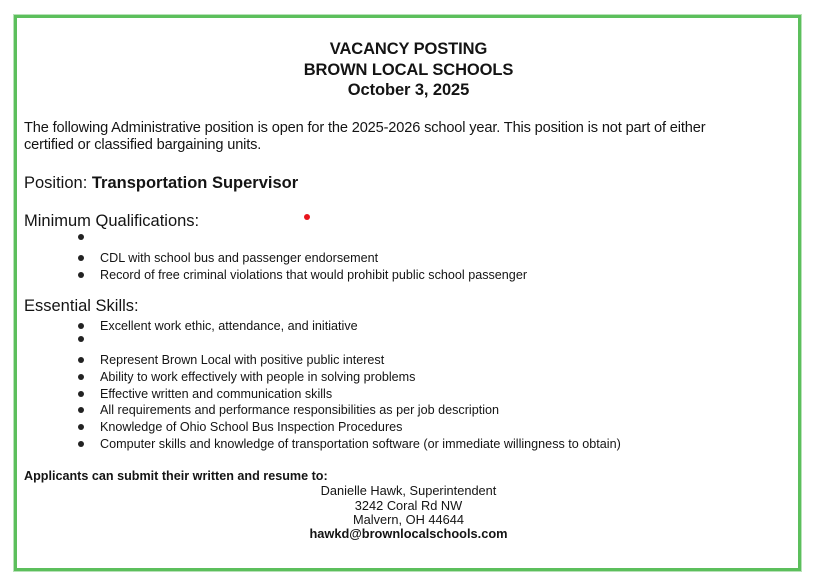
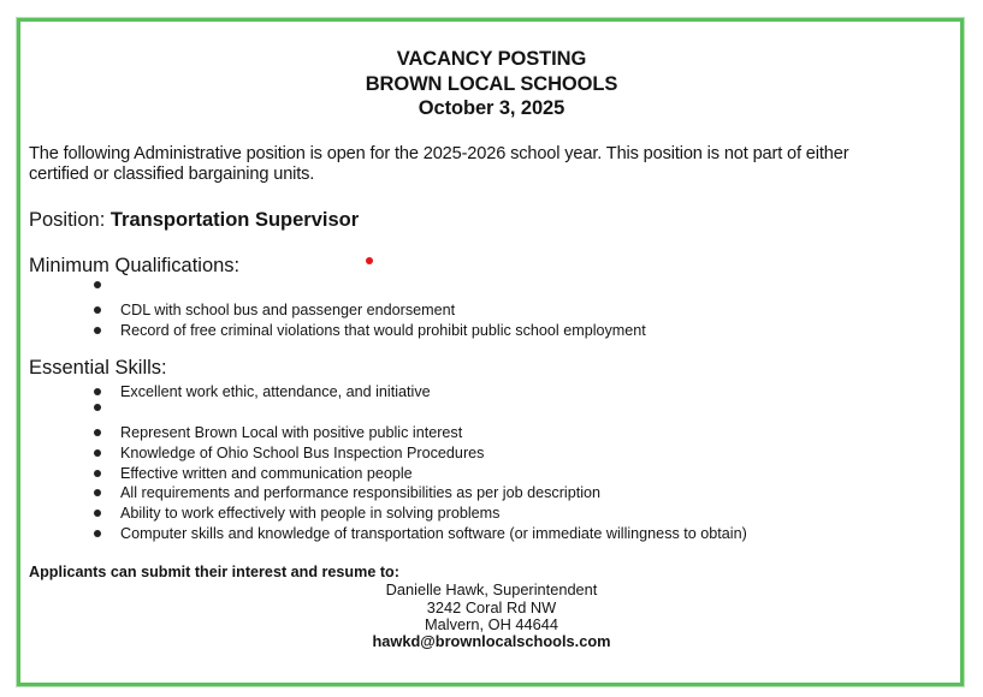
  VACANCY POSTING
  BROWN LOCAL SCHOOLS
  October 3, 2025
  The following Administrative position is open for the 2025-2026 school year. This position is not part of either
  certified or classified bargaining units.
  Position: Transportation Supervisor
  Minimum Qualifications:
  CDL with school bus and passenger endorsement
- Record of free criminal violations that would prohibit public school passenger
+ Record of free criminal violations that would prohibit public school employment
  Essential Skills:
  Excellent work ethic, attendance, and initiative
  Represent Brown Local with positive public interest
- Ability to work effectively with people in solving problems
+ Knowledge of Ohio School Bus Inspection Procedures
- Effective written and communication skills
+ Effective written and communication people
  All requirements and performance responsibilities as per job description
- Knowledge of Ohio School Bus Inspection Procedures
+ Ability to work effectively with people in solving problems
  Computer skills and knowledge of transportation software (or immediate willingness to obtain)
- Applicants can submit their written and resume to:
+ Applicants can submit their interest and resume to:
  Danielle Hawk, Superintendent
  3242 Coral Rd NW
  Malvern, OH 44644
  hawkd@brownlocalschools.com
